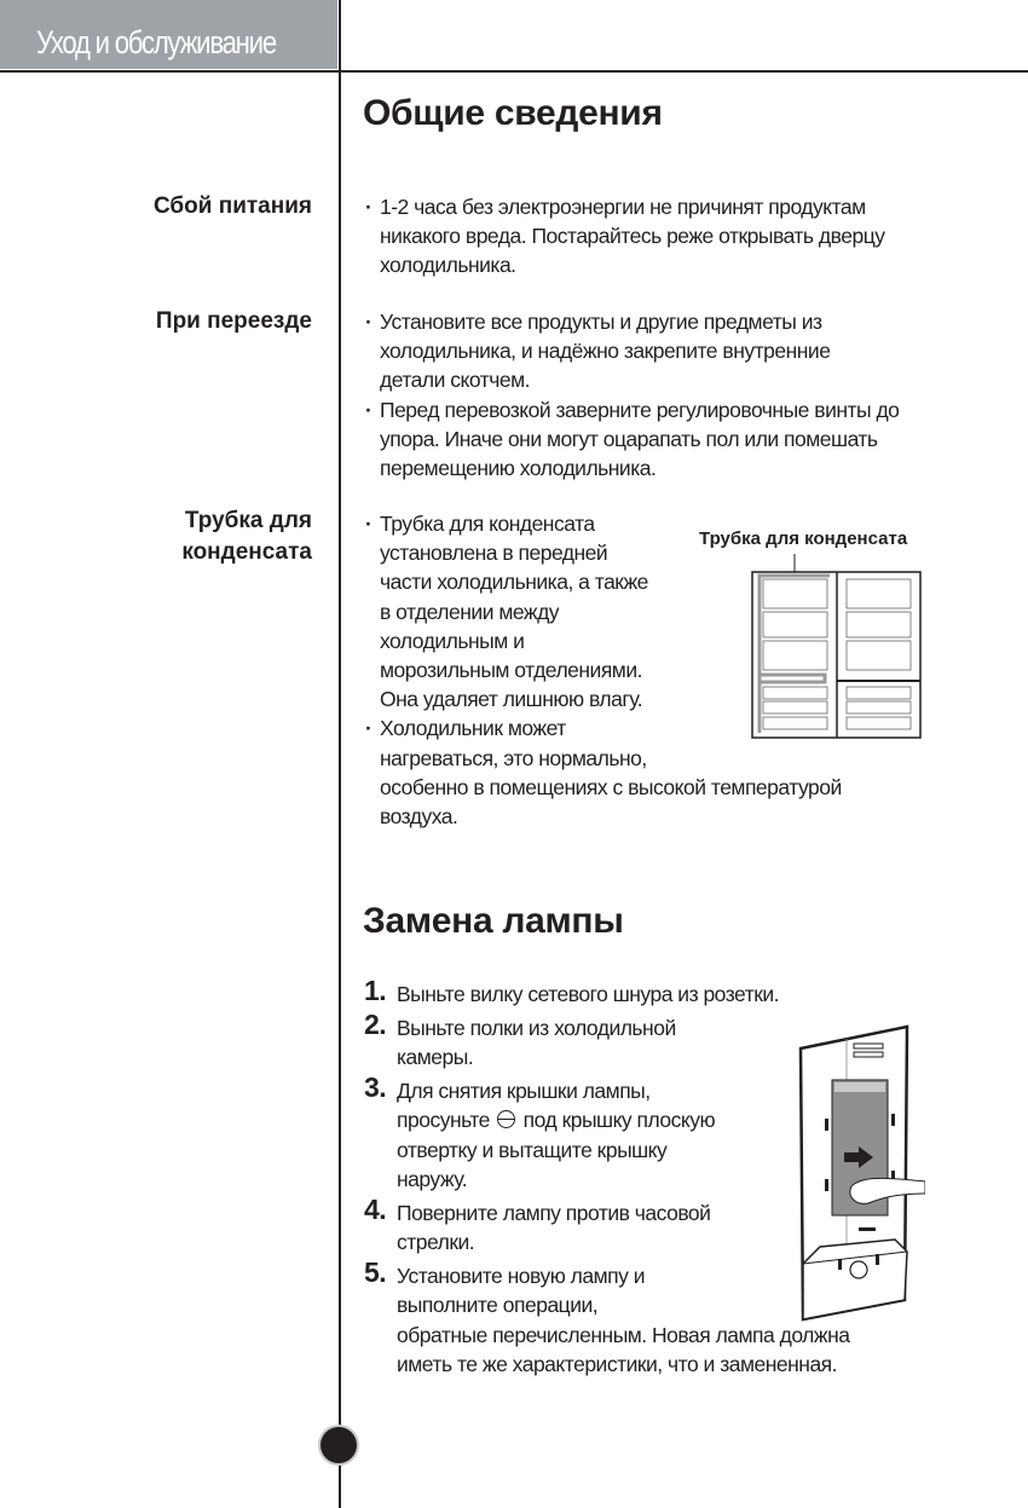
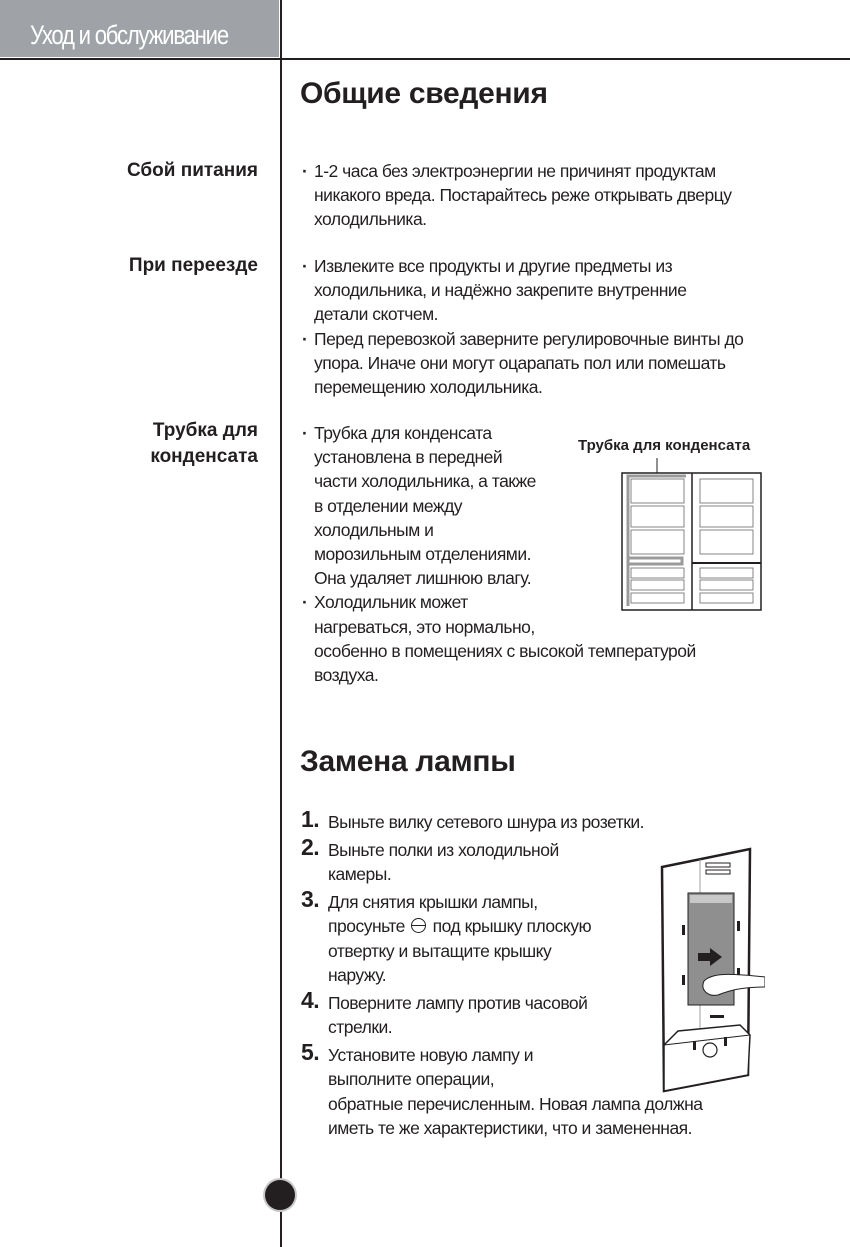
  Уход и обслуживание
  Общие сведения
  Сбой питания
  1-2 часа без электроэнергии не причинят продуктам никакого вреда. Постарайтесь реже открывать дверцу холодильника.
  При переезде
- Установите все продукты и другие предметы из холодильника, и надёжно закрепите внутренние детали скотчем.
+ Извлеките все продукты и другие предметы из холодильника, и надёжно закрепите внутренние детали скотчем.
  Перед перевозкой заверните регулировочные винты до упора. Иначе они могут оцарапать пол или помешать перемещению холодильника.
  Трубка для
  конденсата
  Трубка для конденсата
  установлена в передней
  части холодильника, а также
  в отделении между
  холодильным и
  морозильным отделениями.
  Она удаляет лишнюю влагу.
  Холодильник может
  нагреваться, это нормально,
  особенно в помещениях с высокой температурой
  воздуха.
  Трубка для конденсата
  Замена лампы
  1.
  Выньте вилку сетевого шнура из розетки.
  2.
  Выньте полки из холодильной
  камеры.
  3.
  Для снятия крышки лампы,
  просуньте под крышку плоскую
  отвертку и вытащите крышку
  наружу.
  4.
  Поверните лампу против часовой
  стрелки.
  5.
  Установите новую лампу и
  выполните операции,
  обратные перечисленным. Новая лампа должна
  иметь те же характеристики, что и замененная.
